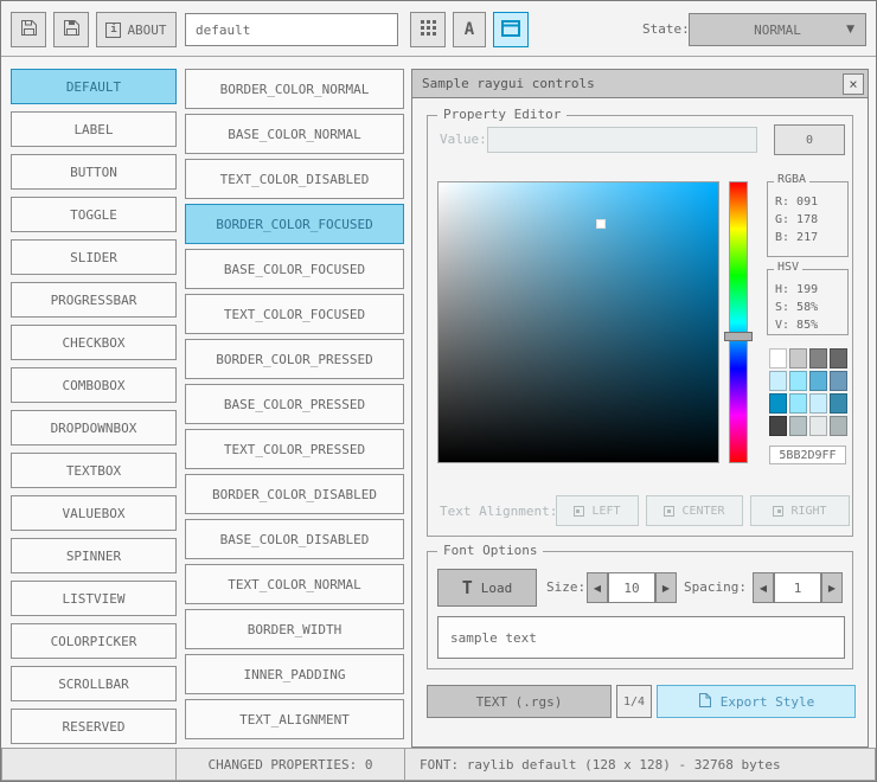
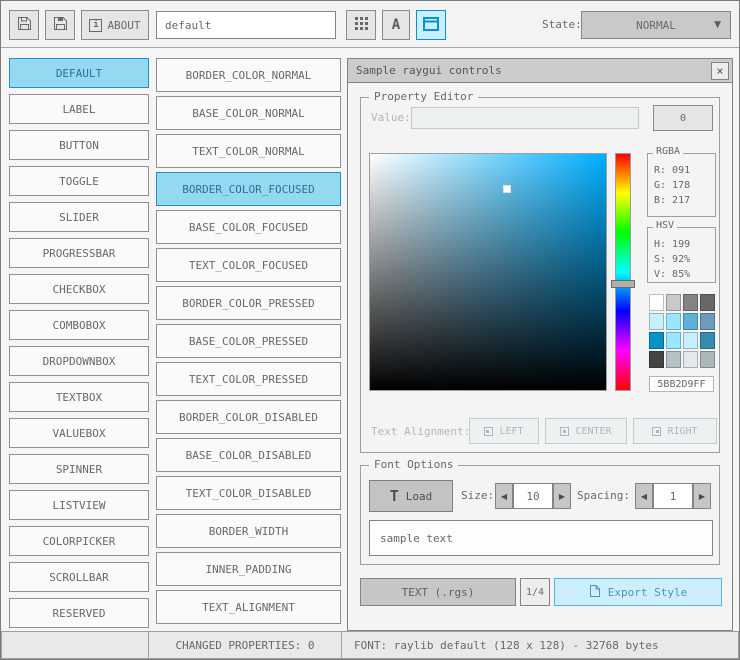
  i
  ABOUT
  default
  A
  State:
  NORMAL
  ▼
  DEFAULT
  LABEL
  BUTTON
  TOGGLE
  SLIDER
  PROGRESSBAR
  CHECKBOX
  COMBOBOX
  DROPDOWNBOX
  TEXTBOX
  VALUEBOX
  SPINNER
  LISTVIEW
  COLORPICKER
  SCROLLBAR
  RESERVED
  BORDER_COLOR_NORMAL
  BASE_COLOR_NORMAL
- TEXT_COLOR_DISABLED
+ TEXT_COLOR_NORMAL
  BORDER_COLOR_FOCUSED
  BASE_COLOR_FOCUSED
  TEXT_COLOR_FOCUSED
  BORDER_COLOR_PRESSED
  BASE_COLOR_PRESSED
  TEXT_COLOR_PRESSED
  BORDER_COLOR_DISABLED
  BASE_COLOR_DISABLED
- TEXT_COLOR_NORMAL
+ TEXT_COLOR_DISABLED
  BORDER_WIDTH
  INNER_PADDING
  TEXT_ALIGNMENT
  Sample raygui controls
  ×
  Property Editor
  Value:
  0
  RGBA
  R: 091
  G: 178
  B: 217
  HSV
  H: 199
- S: 58%
+ S: 92%
  V: 85%
  5BB2D9FF
  Text Alignment:
  LEFT
  CENTER
  RIGHT
  Font Options
  T
  Load
  Size:
  ◀
  10
  ▶
  Spacing:
  ◀
  1
  ▶
  sample text
  TEXT (.rgs)
  1/4
  Export Style
  CHANGED PROPERTIES: 0
  FONT: raylib default (128 x 128) - 32768 bytes
